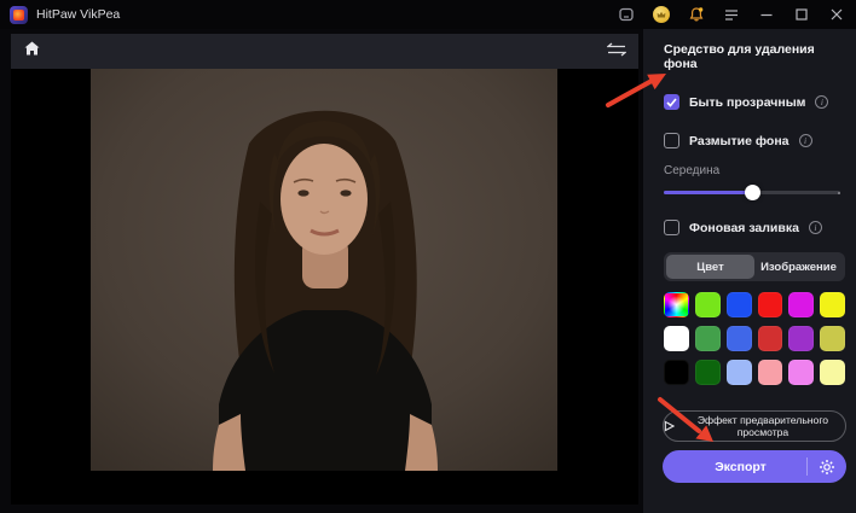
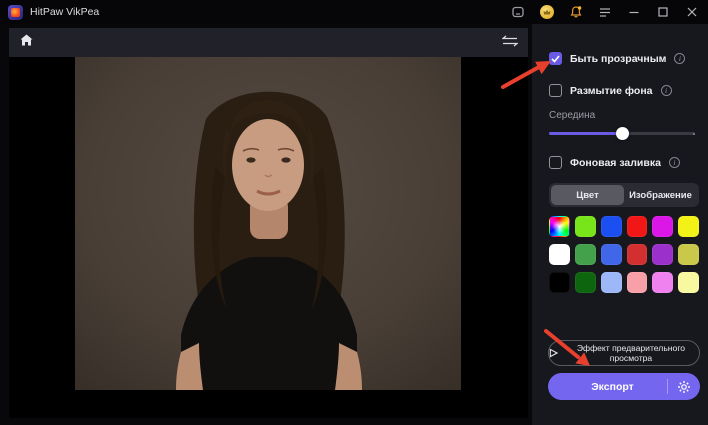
  HitPaw VikPea
- Средство для удаления фона
  Быть прозрачным
  i
  Размытие фона
  i
  Середина
  Фоновая заливка
  i
  Цвет
  Изображение
  Эффект предварительного просмотра
  Экспорт
